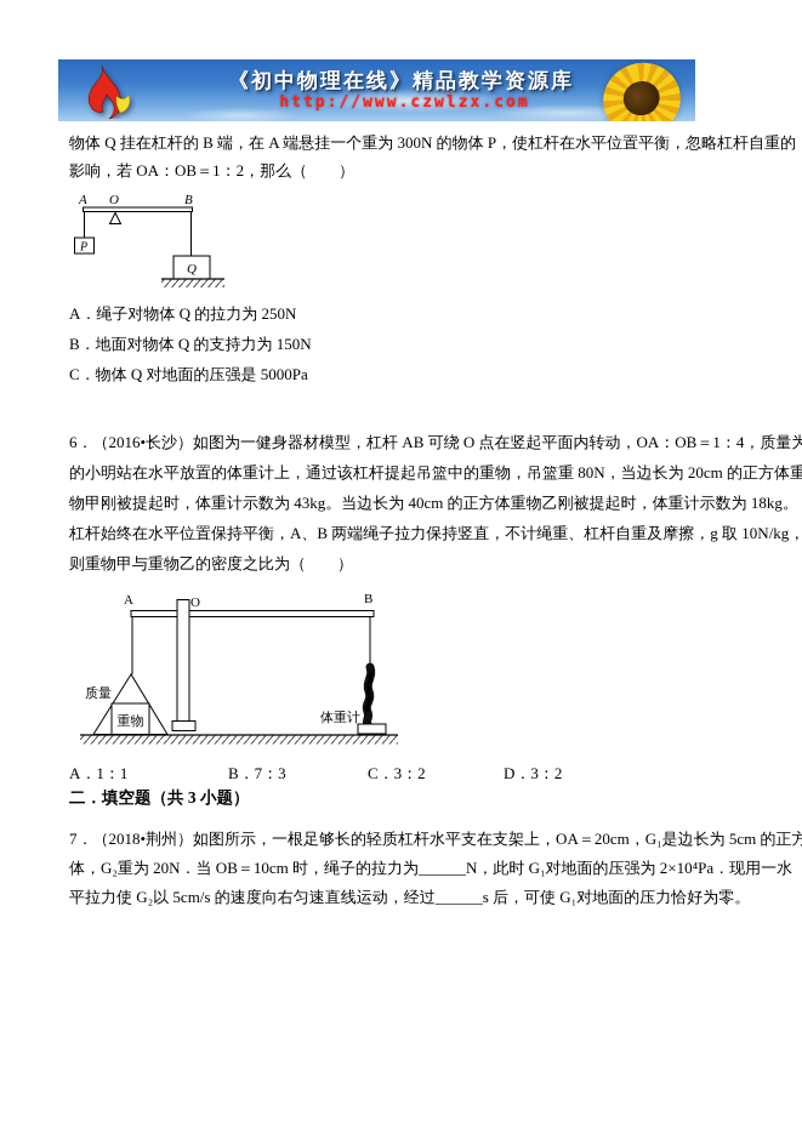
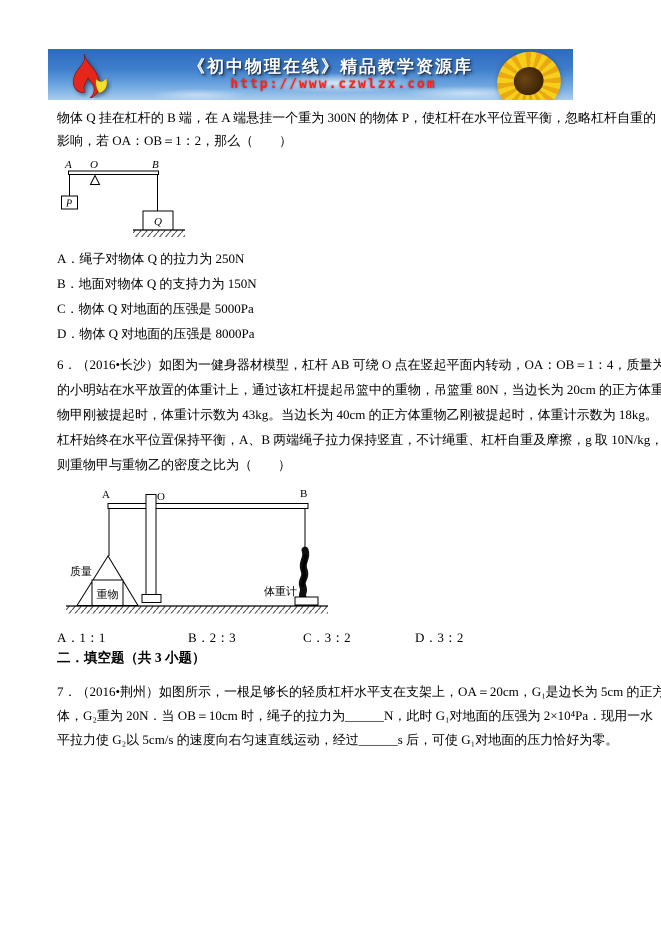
  《初中物理在线》精品教学资源库
  http://www.czwlzx.com
  物体 Q 挂在杠杆的 B 端，在 A 端悬挂一个重为 300N 的物体 P，使杠杆在水平位置平衡，忽略杠杆自重的
  影响，若 OA：OB＝1：2，那么（ ）
  A
  O
  B
  P
  Q
  A．绳子对物体 Q 的拉力为 250N
  B．地面对物体 Q 的支持力为 150N
  C．物体 Q 对地面的压强是 5000Pa
+ D．物体 Q 对地面的压强是 8000Pa
  6．（2016•长沙）如图为一健身器材模型，杠杆 AB 可绕 O 点在竖起平面内转动，OA：OB＝1：4，质量为
  的小明站在水平放置的体重计上，通过该杠杆提起吊篮中的重物，吊篮重 80N，当边长为 20cm 的正方体重
  物甲刚被提起时，体重计示数为 43kg。当边长为 40cm 的正方体重物乙刚被提起时，体重计示数为 18kg。
  杠杆始终在水平位置保持平衡，A、B 两端绳子拉力保持竖直，不计绳重、杠杆自重及摩擦，g 取 10N/kg，
  则重物甲与重物乙的密度之比为（ ）
  A
  O
  B
  重物
  质量
  体重计
  A．1：1
- B．7：3
+ B．2：3
  C．3：2
  D．3：2
  二．填空题（共 3 小题）
- 7．（2018•荆州）如图所示，一根足够长的轻质杠杆水平支在支架上，OA＝20cm，G₁是边长为 5cm 的正方
+ 7．（2016•荆州）如图所示，一根足够长的轻质杠杆水平支在支架上，OA＝20cm，G₁是边长为 5cm 的正方
  体，G₂重为 20N．当 OB＝10cm 时，绳子的拉力为______N，此时 G₁对地面的压强为 2×10⁴Pa．现用一水
  平拉力使 G₂以 5cm/s 的速度向右匀速直线运动，经过______s 后，可使 G₁对地面的压力恰好为零。
